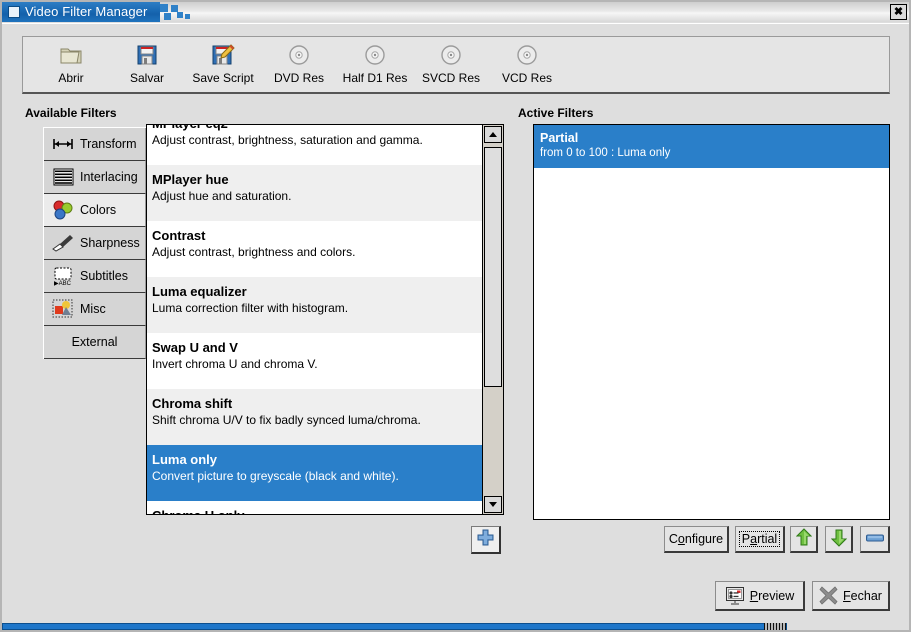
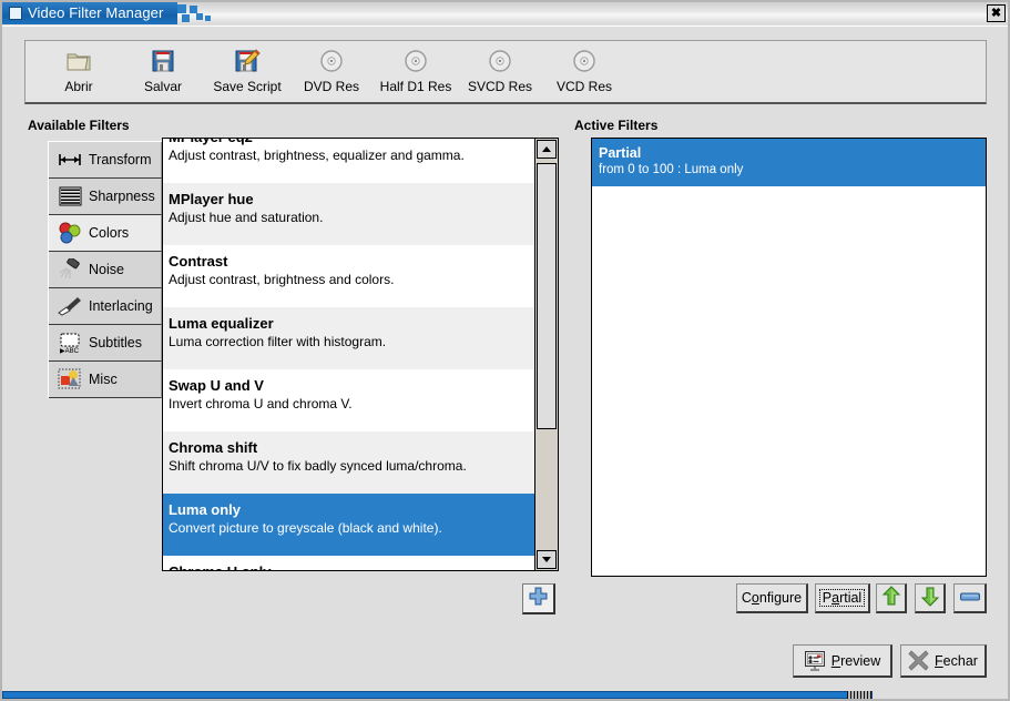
  Video Filter Manager
  ✖
  Abrir
  Salvar
  Save Script
  DVD Res
  Half D1 Res
  SVCD Res
  VCD Res
  Available Filters
  Active Filters
  Transform
- Interlacing
+ Sharpness
  Colors
+ Noise
- Sharpness
+ Interlacing
  Subtitles
  Misc
- External
- Adjust contrast, brightness, saturation and gamma.
+ Adjust contrast, brightness, equalizer and gamma.
  MPlayer hue
  Adjust hue and saturation.
  Contrast
  Adjust contrast, brightness and colors.
  Luma equalizer
  Luma correction filter with histogram.
  Swap U and V
  Invert chroma U and chroma V.
  Chroma shift
  Shift chroma U/V to fix badly synced luma/chroma.
  Luma only
  Convert picture to greyscale (black and white).
  Partial
  from 0 to 100 : Luma only
  Configure
  Partial
  Preview
  Fechar
